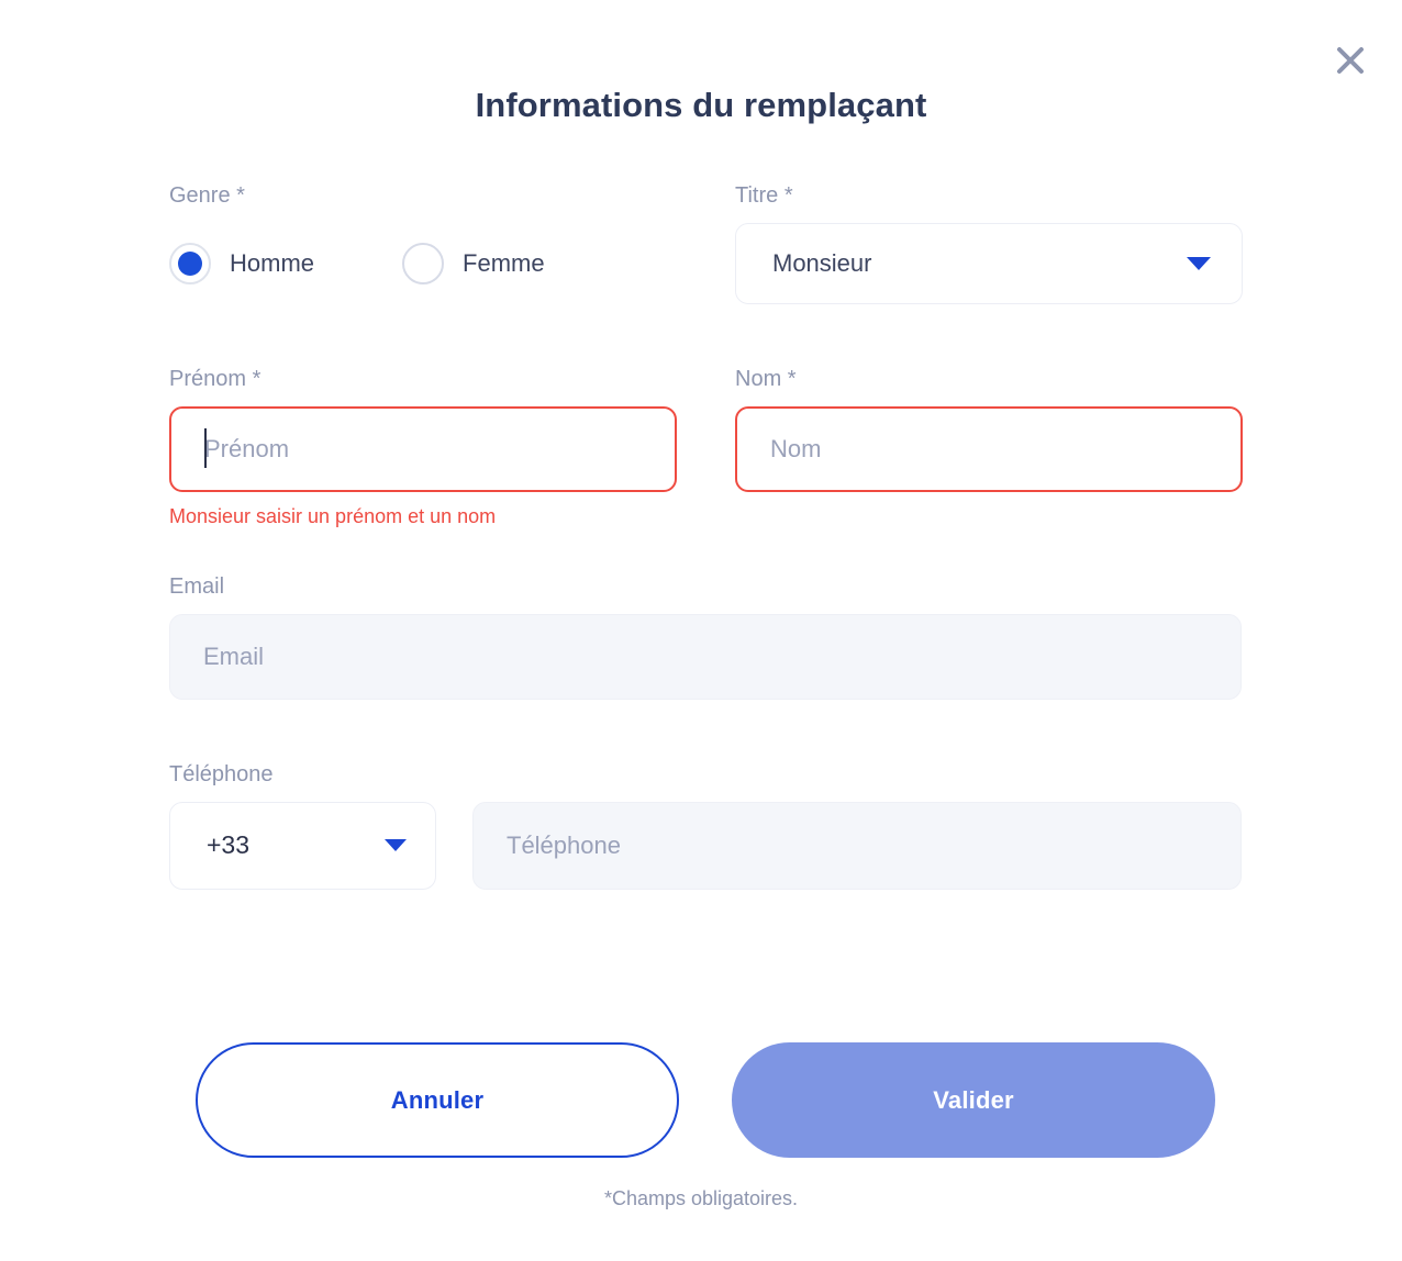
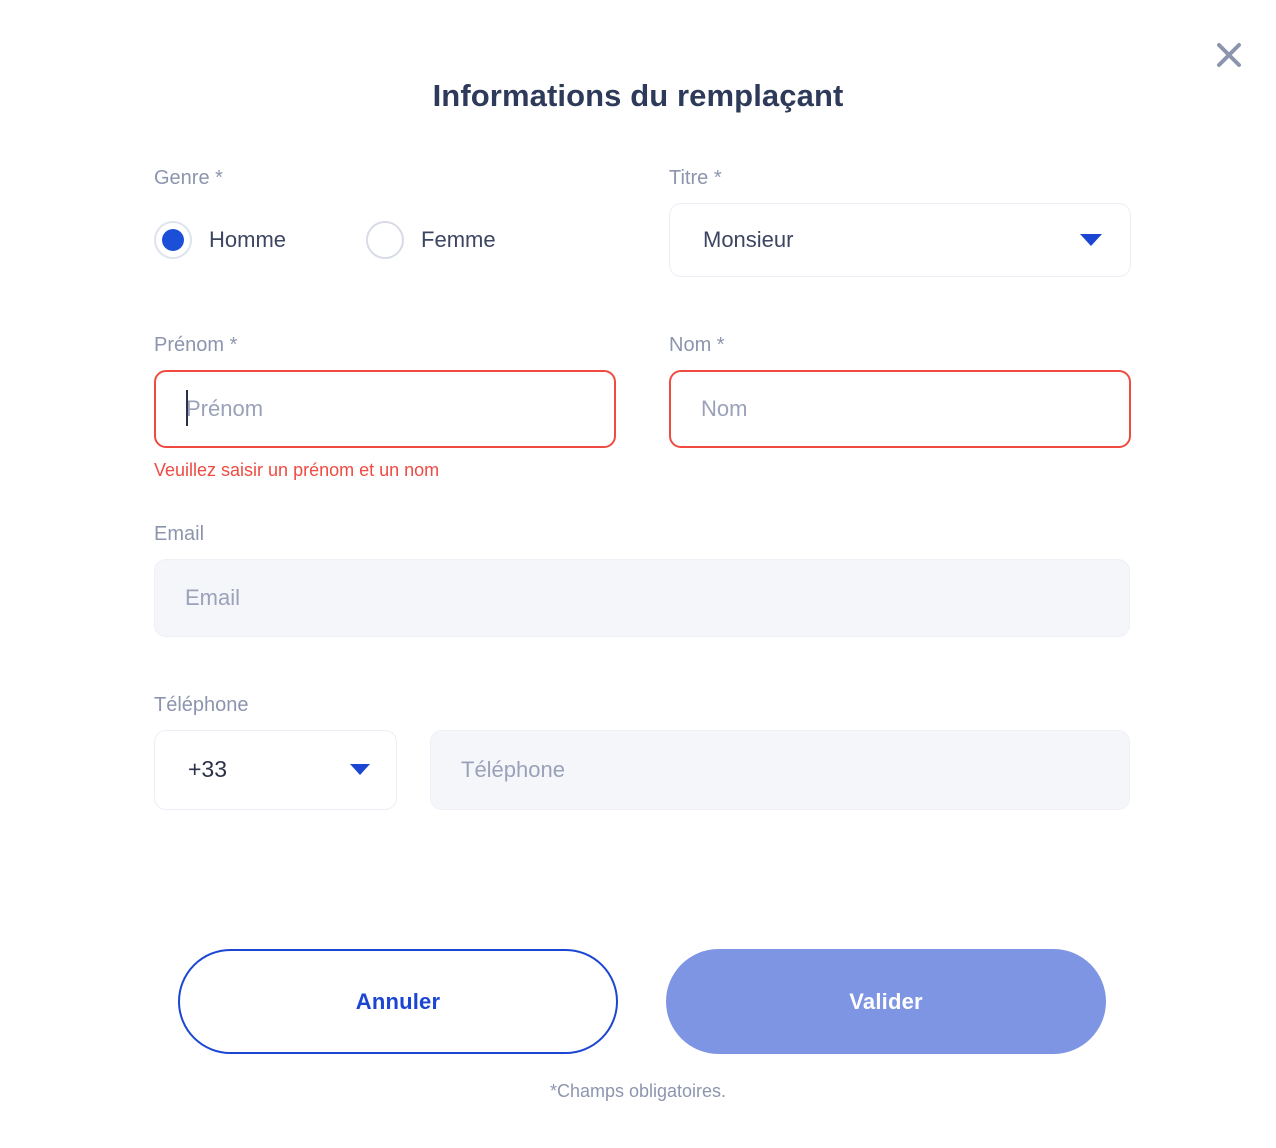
  Informations du remplaçant
  Genre *
  Homme
  Femme
  Titre *
  Monsieur
  Prénom *
  Prénom
- Monsieur saisir un prénom et un nom
+ Veuillez saisir un prénom et un nom
  Nom *
  Nom
  Email
  Email
  Téléphone
  +33
  Téléphone
  Annuler
  Valider
  *Champs obligatoires.
